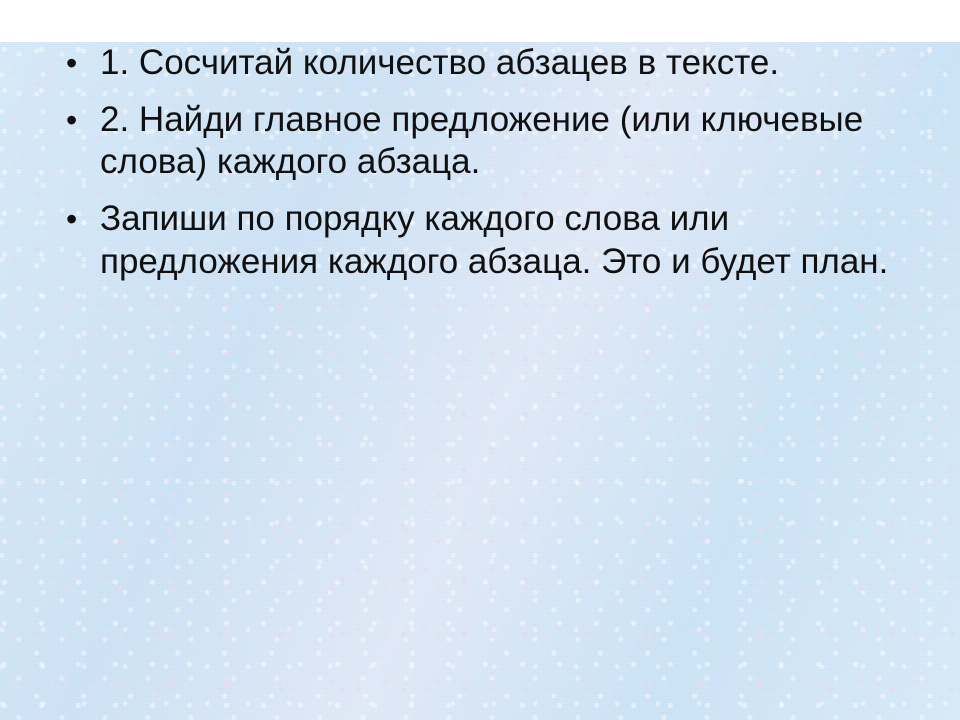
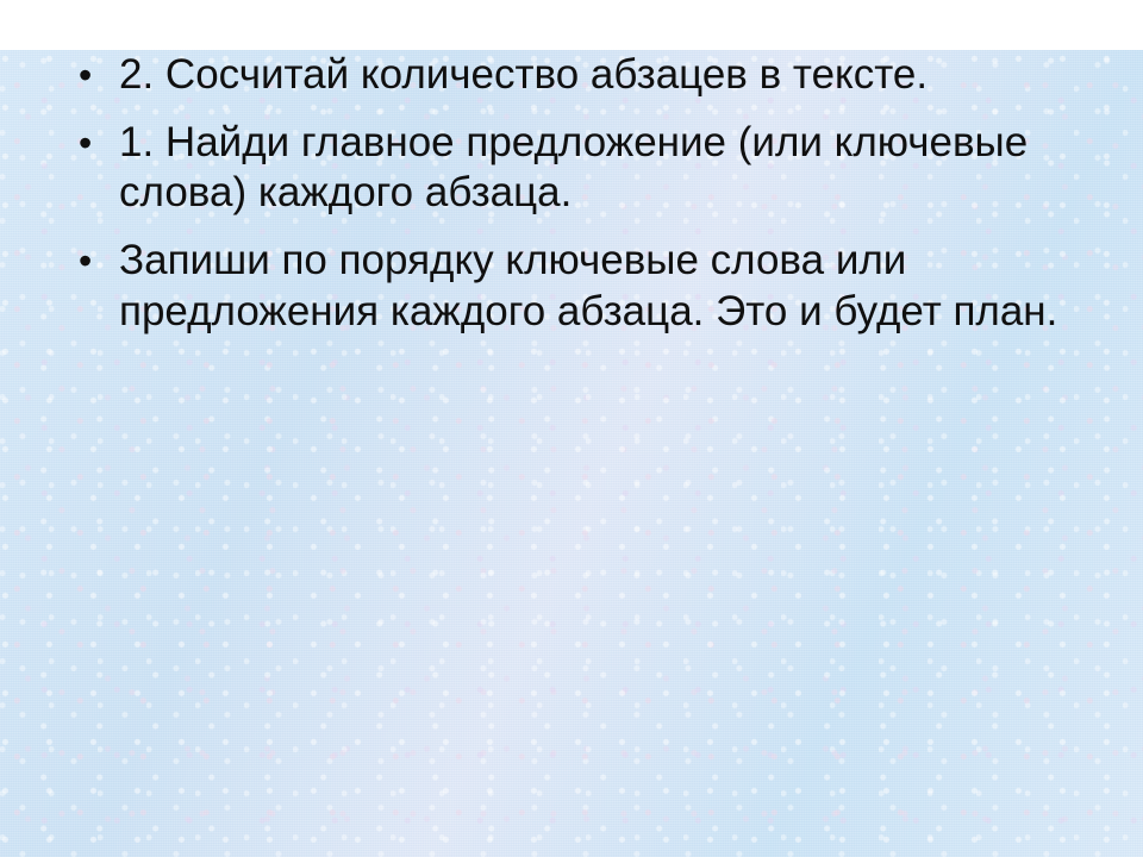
  •
- 1. Сосчитай количество абзацев в тексте.
+ 2. Сосчитай количество абзацев в тексте.
  •
- 2. Найди главное предложение (или ключевые слова) каждого абзаца.
+ 1. Найди главное предложение (или ключевые слова) каждого абзаца.
  •
- Запиши по порядку каждого слова или предложения каждого абзаца. Это и будет план.
+ Запиши по порядку ключевые слова или предложения каждого абзаца. Это и будет план.
